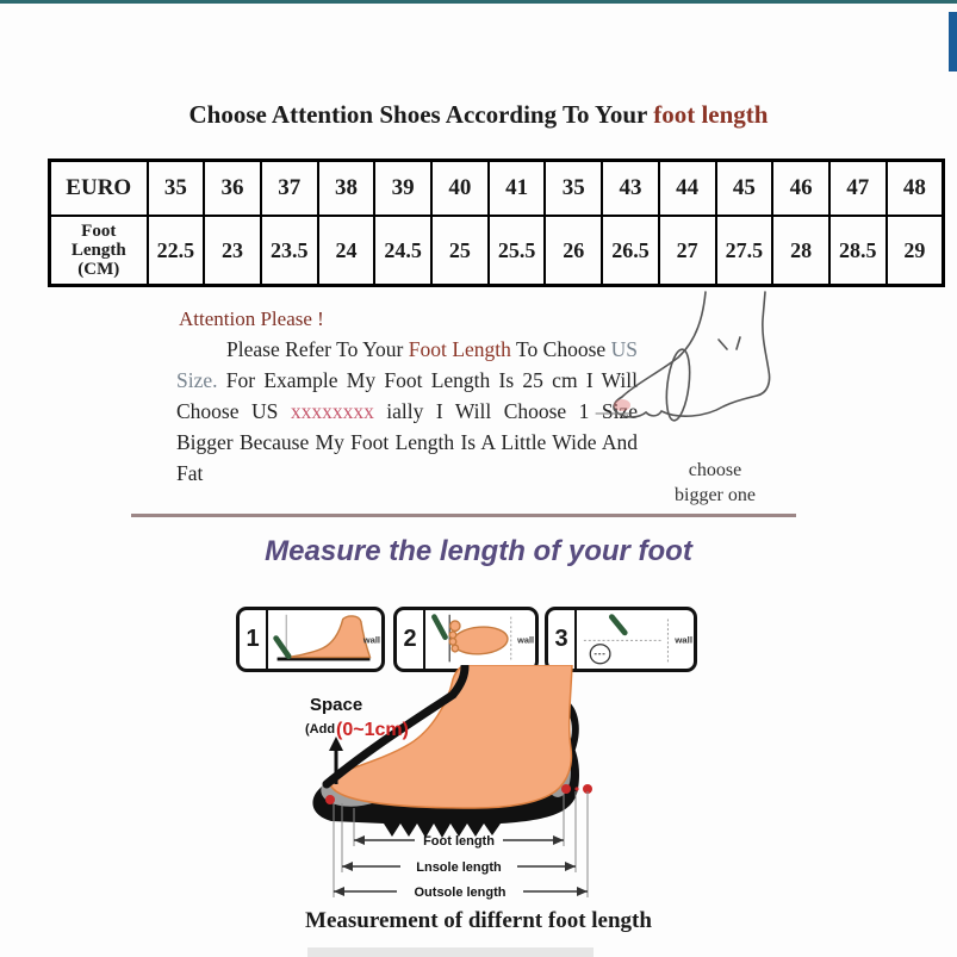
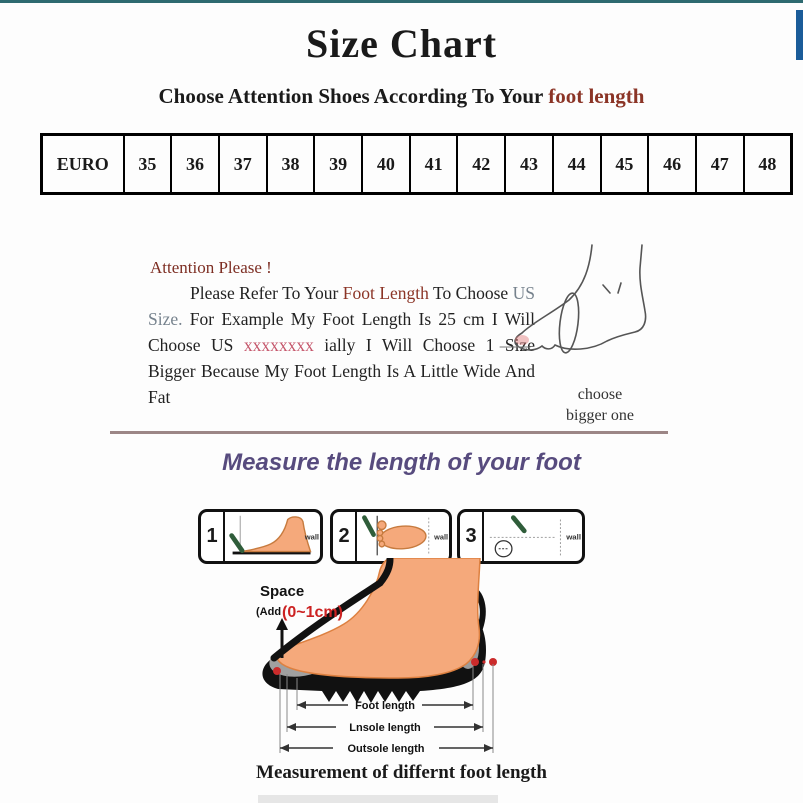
+ Size Chart
  Choose Attention Shoes According To Your foot length
- EURO	35	36	37	38	39	40	41	35	43	44	45	46	47	48
+ EURO	35	36	37	38	39	40	41	42	43	44	45	46	47	48
- FootLength(CM)	22.5	23	23.5	24	24.5	25	25.5	26	26.5	27	27.5	28	28.5	29
  Attention Please !
  Please Refer To Your Foot Length To Choose US Size. For Example My Foot Length Is 25 cm I Will Choose US xxxxxxxx ially I Will Choose 1 Sze Bigger Because My Foot Length Is A Little Wide And Fat
  choose
  bigger one
  Measure the length of your foot
  1
  wall
  2
  wall
  3
  wall
  Space
  (Add
  (0~1cm)
  Foot length
  Lnsole length
  Outsole length
  Measurement of differnt foot length
